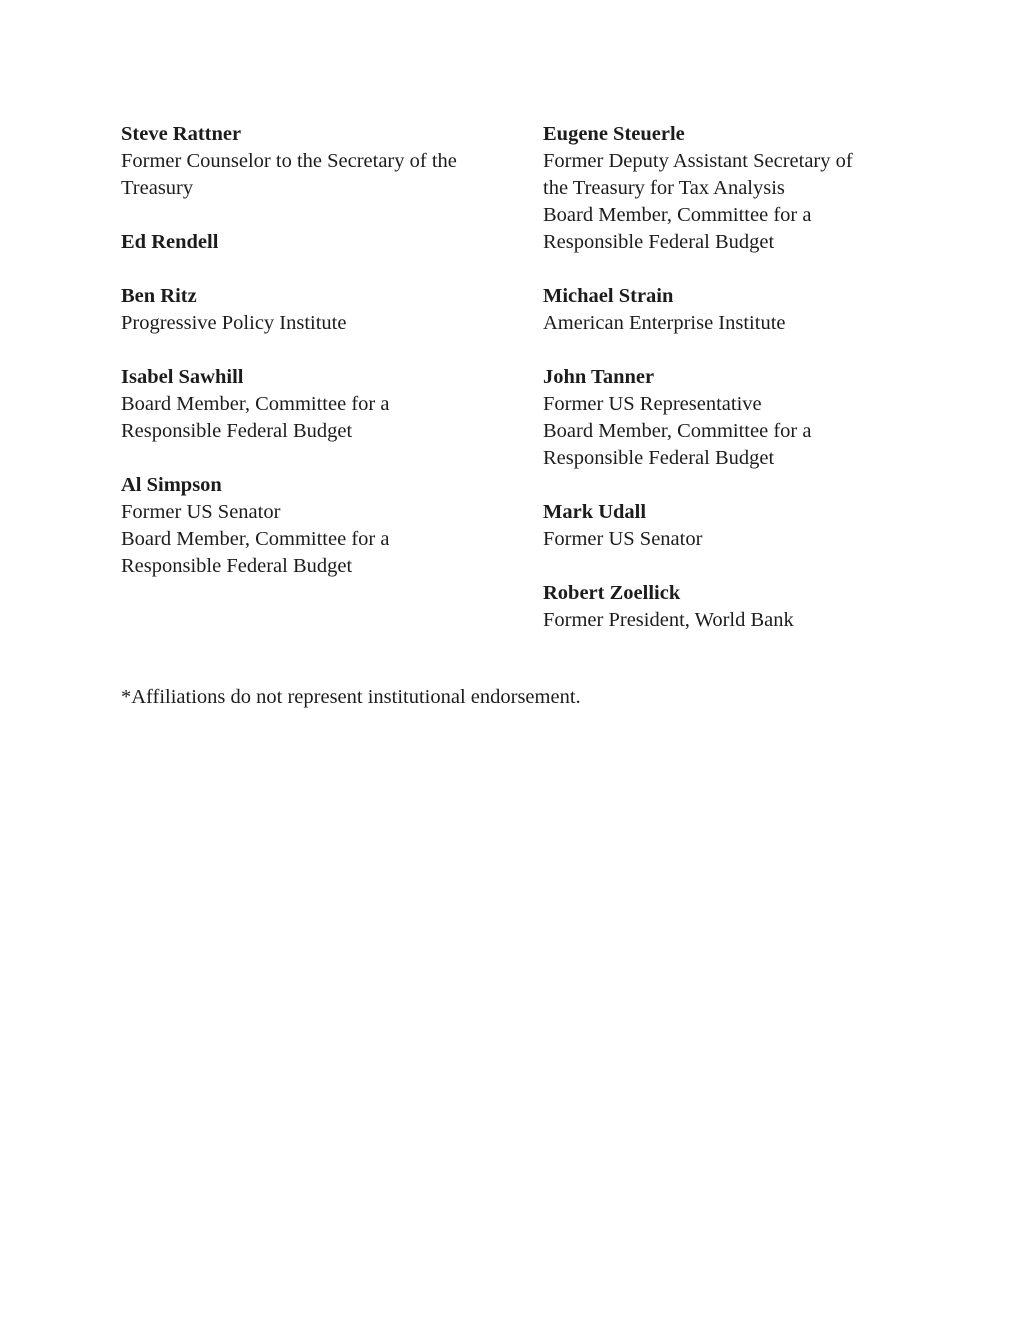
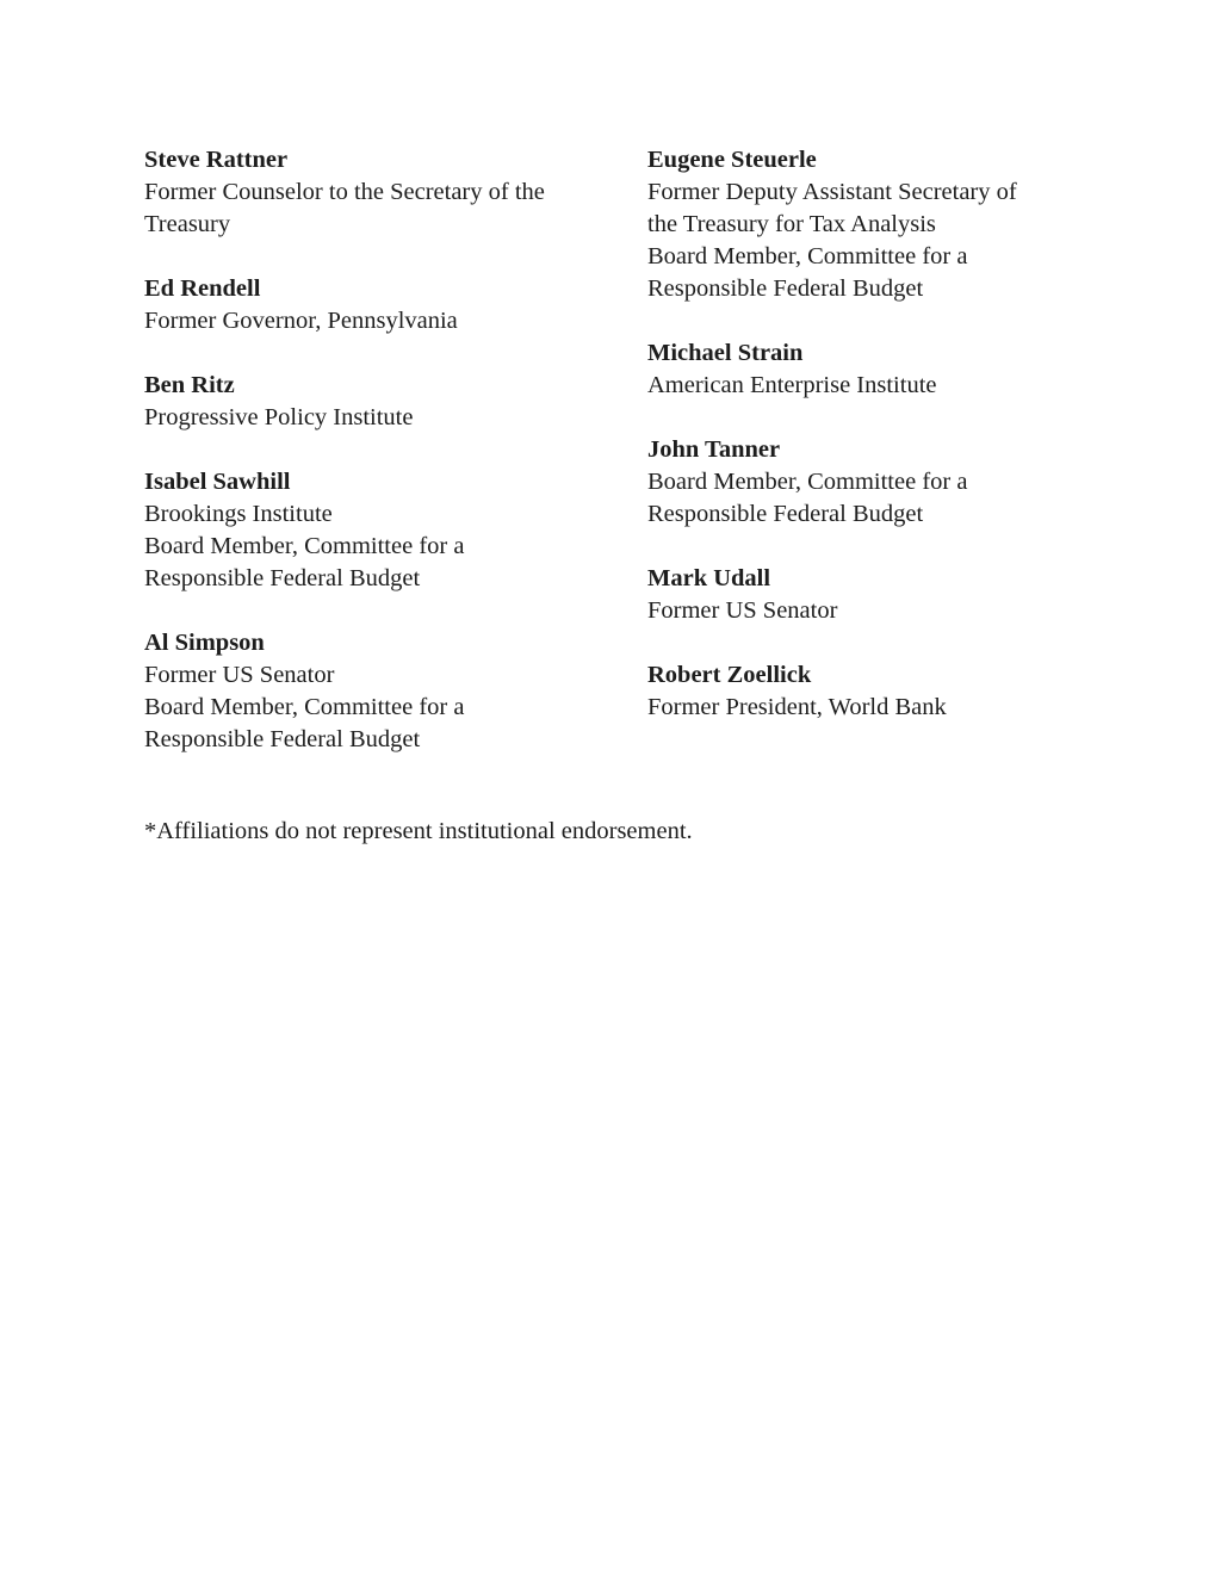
  Steve Rattner
  Former Counselor to the Secretary of the
  Treasury
  Ed Rendell
+ Former Governor, Pennsylvania
  Ben Ritz
  Progressive Policy Institute
  Isabel Sawhill
+ Brookings Institute
  Board Member, Committee for a
  Responsible Federal Budget
  Al Simpson
  Former US Senator
  Board Member, Committee for a
  Responsible Federal Budget
  Eugene Steuerle
  Former Deputy Assistant Secretary of
  the Treasury for Tax Analysis
  Board Member, Committee for a
  Responsible Federal Budget
  Michael Strain
  American Enterprise Institute
  John Tanner
- Former US Representative
  Board Member, Committee for a
  Responsible Federal Budget
  Mark Udall
  Former US Senator
  Robert Zoellick
  Former President, World Bank
  *Affiliations do not represent institutional endorsement.
